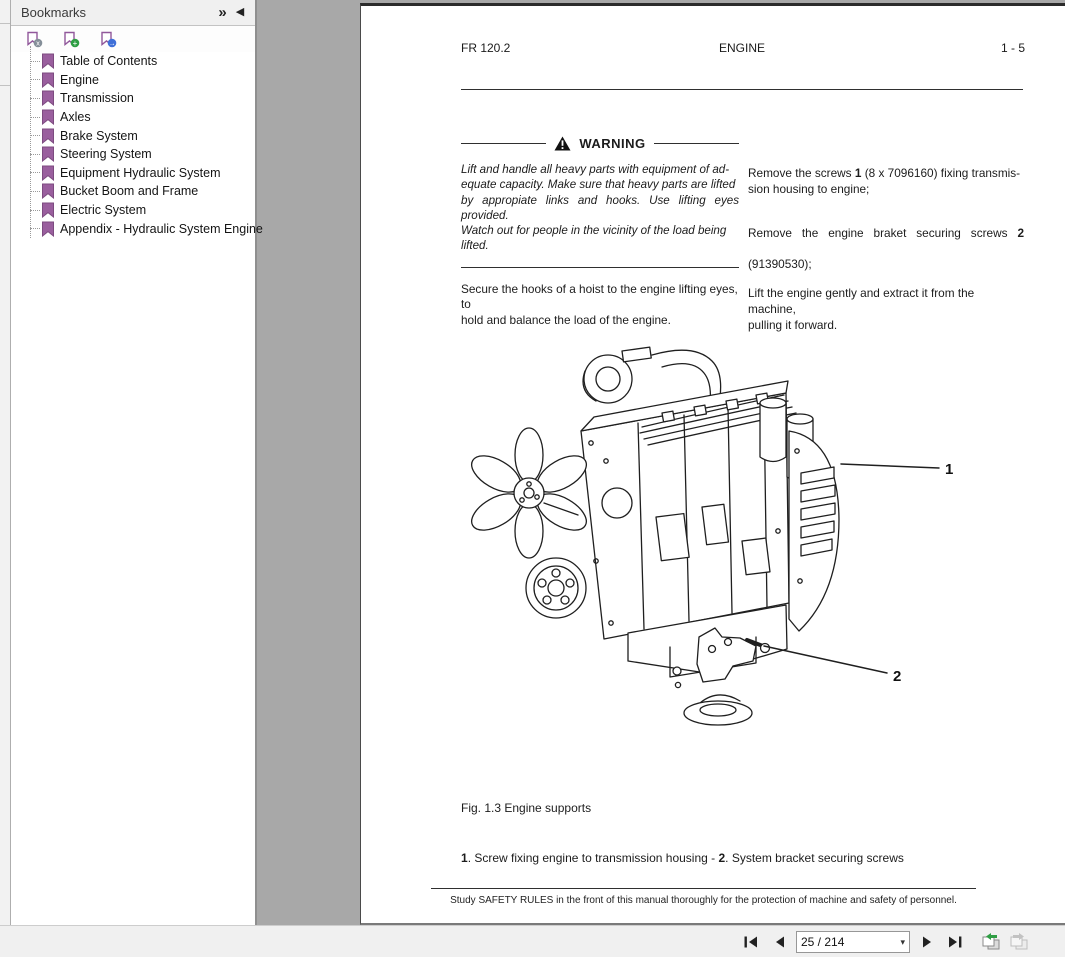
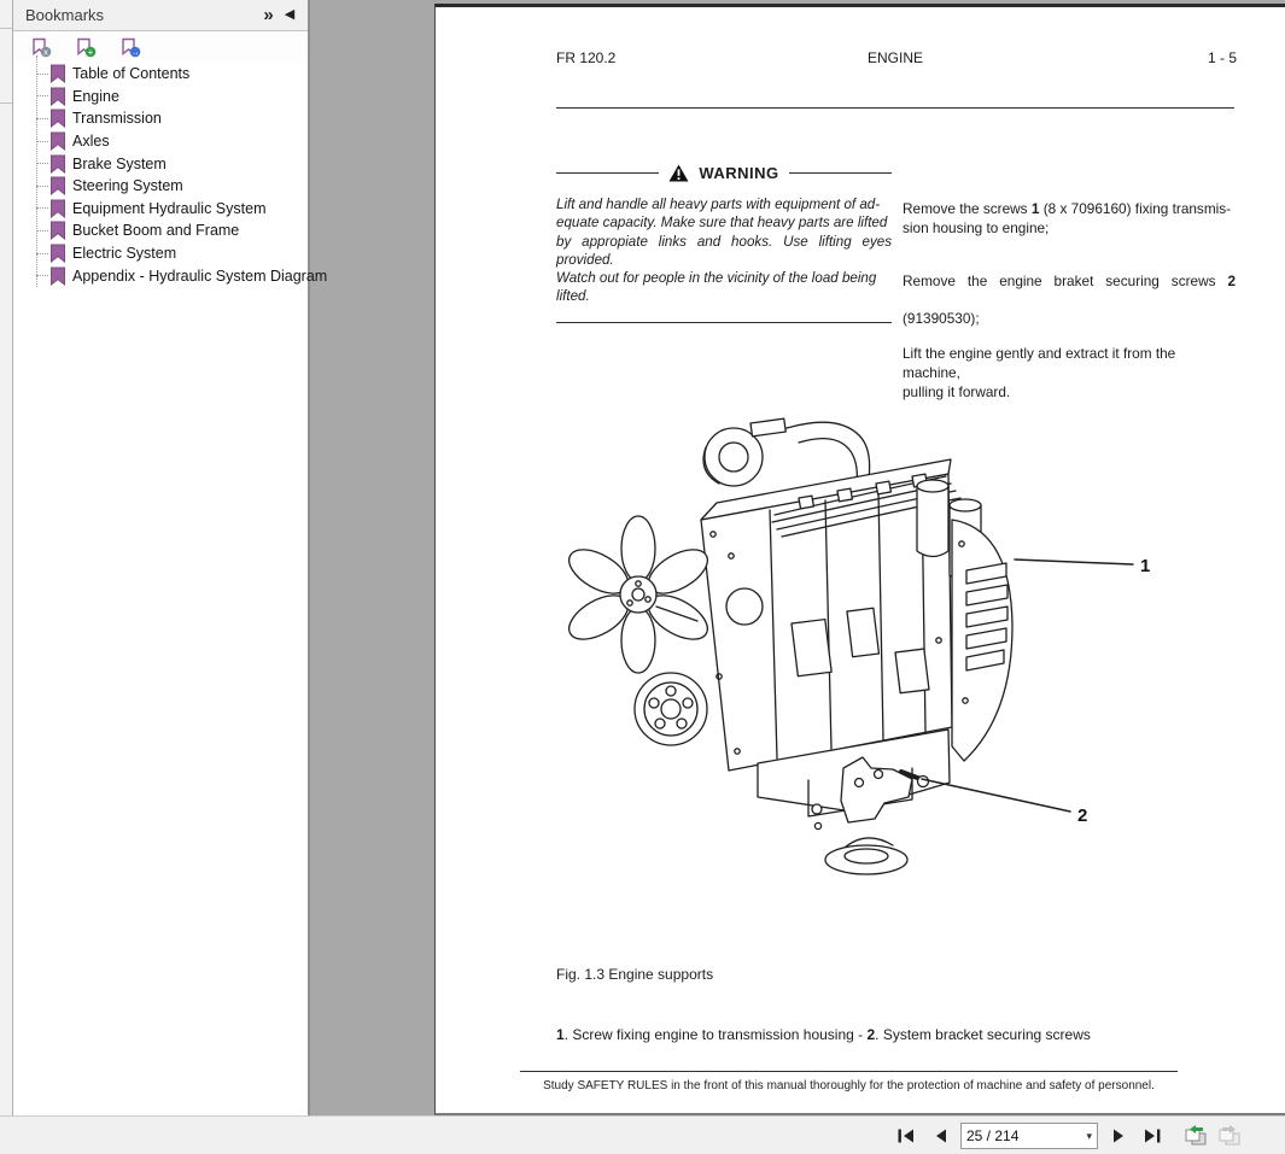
  Bookmarks
  »
  ◀
  x
  +
  Table of Contents
  Engine
  Transmission
  Axles
  Brake System
  Steering System
  Equipment Hydraulic System
  Bucket Boom and Frame
  Electric System
- Appendix - Hydraulic System Engine
+ Appendix - Hydraulic System Diagram
  FR 120.2
  ENGINE
  1 - 5
  WARNING
  Lift and handle all heavy parts with equipment of ad-
  equate capacity. Make sure that heavy parts are lifted
  by appropiate links and hooks. Use lifting eyes provided.
  Watch out for people in the vicinity of the load being
  lifted.
- Secure the hooks of a hoist to the engine lifting eyes, to
- hold and balance the load of the engine.
  Remove the screws 1 (8 x 7096160) fixing transmis-
  sion housing to engine;
  Remove the engine braket securing screws 2
  (91390530);
  Lift the engine gently and extract it from the machine,
  pulling it forward.
  1
  2
  Fig. 1.3 Engine supports
  1. Screw fixing engine to transmission housing - 2. System bracket securing screws
  Study SAFETY RULES in the front of this manual thoroughly for the protection of machine and safety of personnel.
  25 / 214
  ▾
